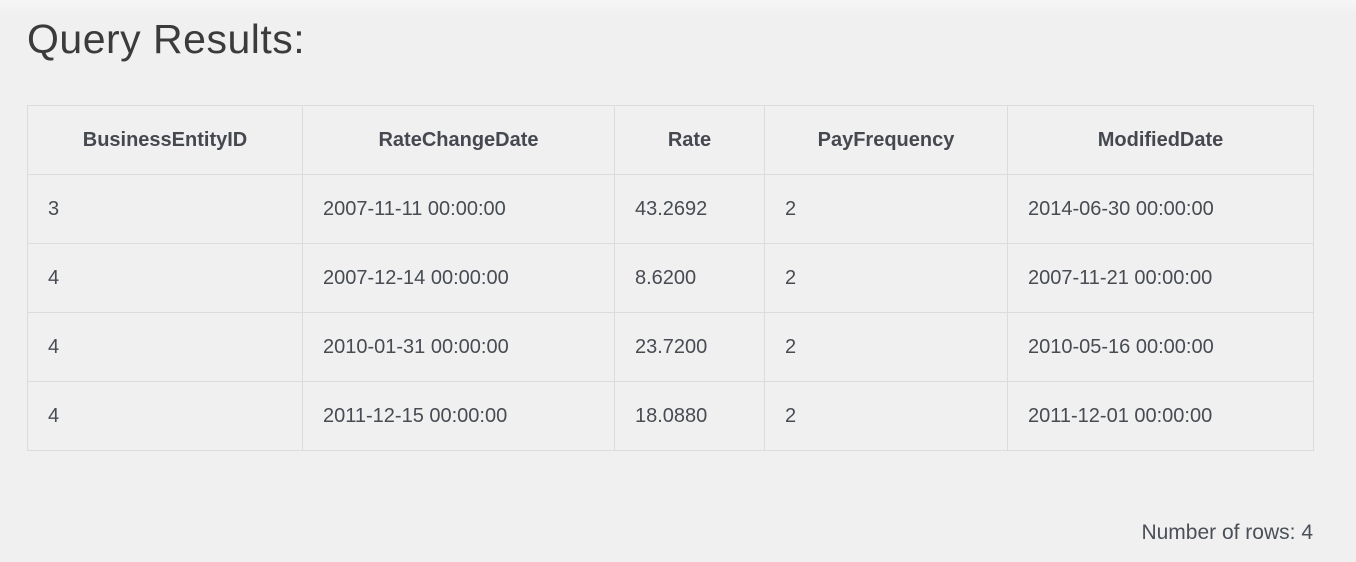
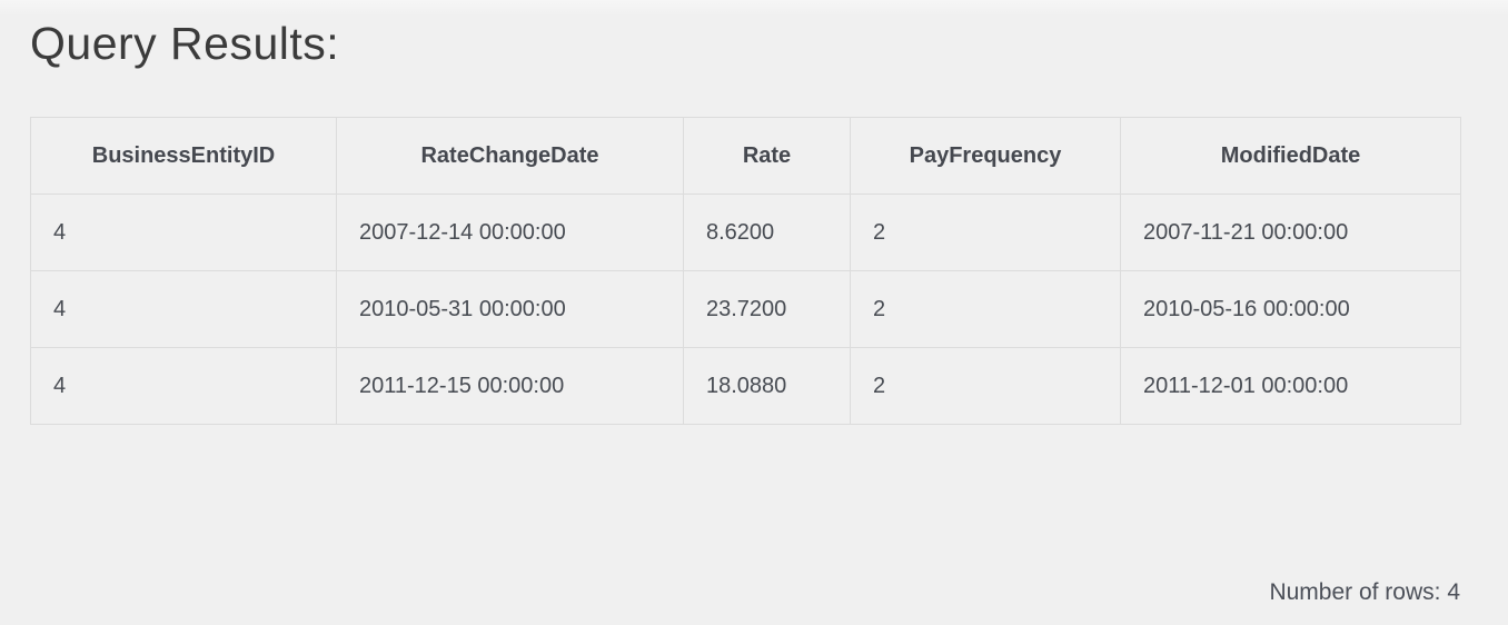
  Query Results:
  BusinessEntityID	RateChangeDate	Rate	PayFrequency	ModifiedDate
- 3	2007-11-11 00:00:00	43.2692	2	2014-06-30 00:00:00
  4	2007-12-14 00:00:00	8.6200	2	2007-11-21 00:00:00
- 4	2010-01-31 00:00:00	23.7200	2	2010-05-16 00:00:00
+ 4	2010-05-31 00:00:00	23.7200	2	2010-05-16 00:00:00
  4	2011-12-15 00:00:00	18.0880	2	2011-12-01 00:00:00
  Number of rows: 4
